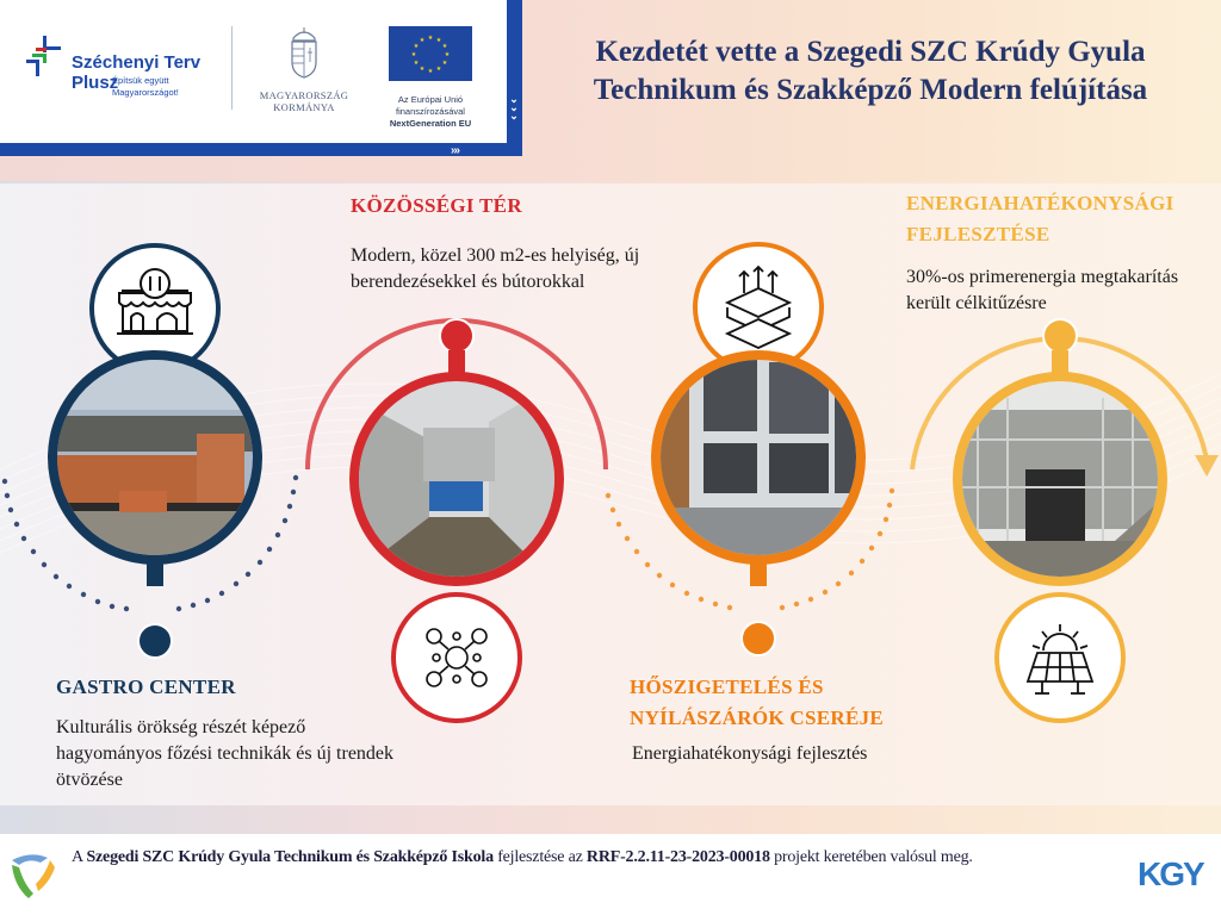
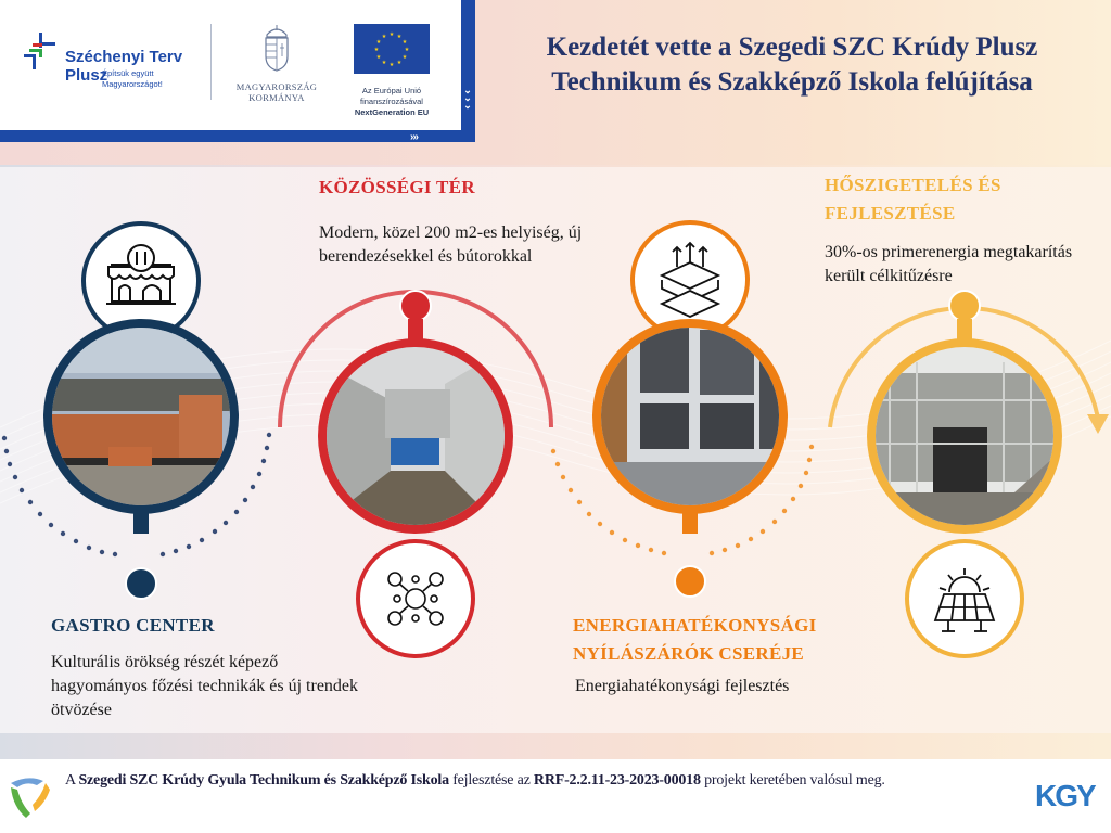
  Széchenyi Terv
  Plusz
  Építsük együtt
  Magyarországot!
  MAGYARORSZÁG
  KORMÁNYA
  Az Európai Unió
  finanszírozásával
  NextGeneration EU
  ⌄
  ⌄
  ⌄
  ›››
- Kezdetét vette a Szegedi SZC Krúdy Gyula
+ Kezdetét vette a Szegedi SZC Krúdy Plusz
- Technikum és Szakképző Modern felújítása
+ Technikum és Szakképző Iskola felújítása
  KÖZÖSSÉGI TÉR
- Modern, közel 300 m2-es helyiség, új berendezésekkel és bútorokkal
+ Modern, közel 200 m2-es helyiség, új berendezésekkel és bútorokkal
- ENERGIAHATÉKONYSÁGI
+ HŐSZIGETELÉS ÉS
  FEJLESZTÉSE
  30%-os primerenergia megtakarítás került célkitűzésre
  GASTRO CENTER
  Kulturális örökség részét képező hagyományos főzési technikák és új trendek ötvözése
- HŐSZIGETELÉS ÉS
+ ENERGIAHATÉKONYSÁGI
  NYÍLÁSZÁRÓK CSERÉJE
  Energiahatékonysági fejlesztés
  A Szegedi SZC Krúdy Gyula Technikum és Szakképző Iskola fejlesztése az RRF-2.2.11-23-2023-00018 projekt keretében valósul meg.
  KGY
